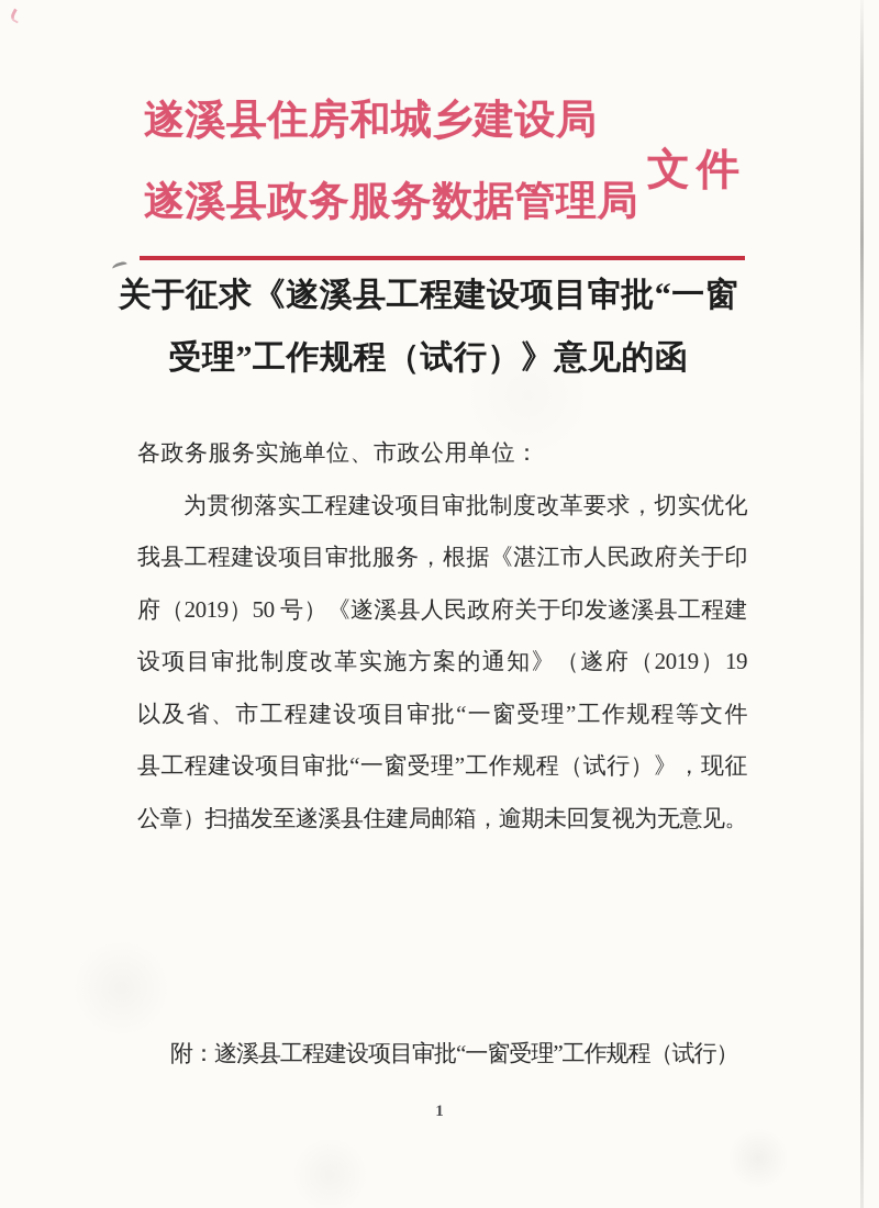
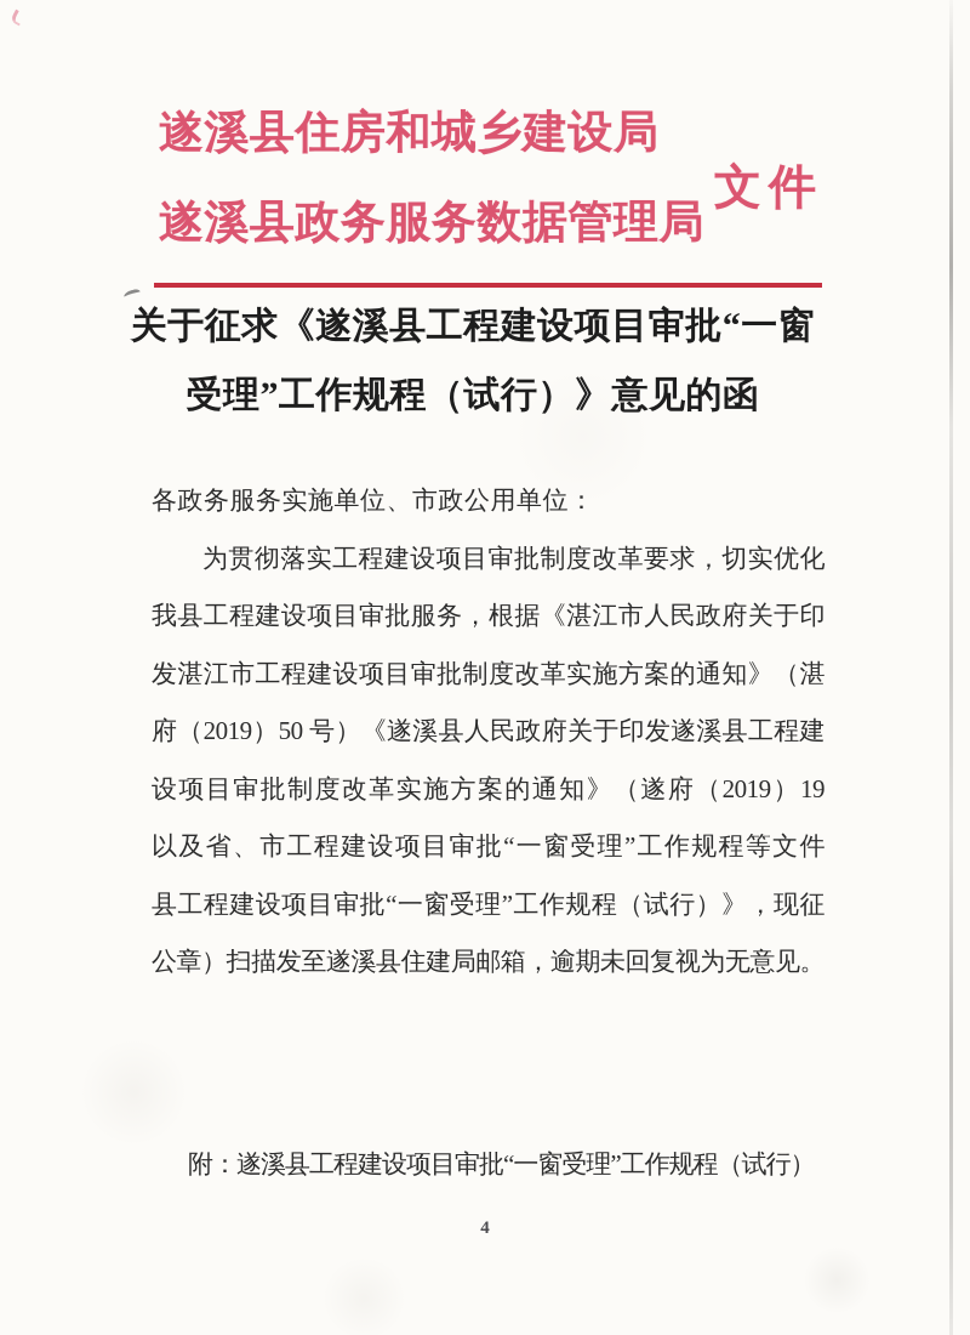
  遂溪县住房和城乡建设局
  遂溪县政务服务数据管理局
  文件
  关于征求《遂溪县工程建设项目审批“一窗
  受理”工作规程（试行）》意见的函
  各政务服务实施单位、市政公用单位：
  为贯彻落实工程建设项目审批制度改革要求，切实优化
  我县工程建设项目审批服务，根据《湛江市人民政府关于印
+ 发湛江市工程建设项目审批制度改革实施方案的通知》（湛
  府（2019）50 号）《遂溪县人民政府关于印发遂溪县工程建
  设项目审批制度改革实施方案的通知》（遂府（2019）19
  以及省、市工程建设项目审批“一窗受理”工作规程等文件
  县工程建设项目审批“一窗受理”工作规程（试行）》，现征
  公章）扫描发至遂溪县住建局邮箱，逾期未回复视为无意见。
  附：遂溪县工程建设项目审批“一窗受理”工作规程（试行）
- 1
+ 4
